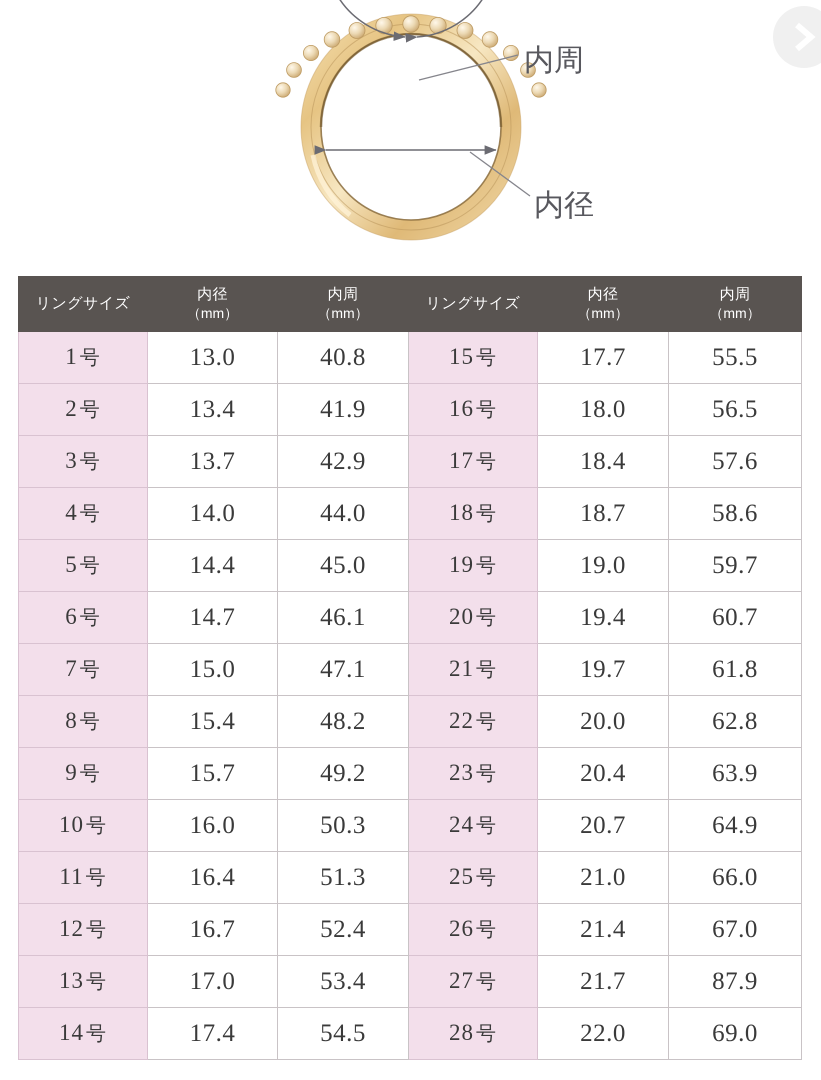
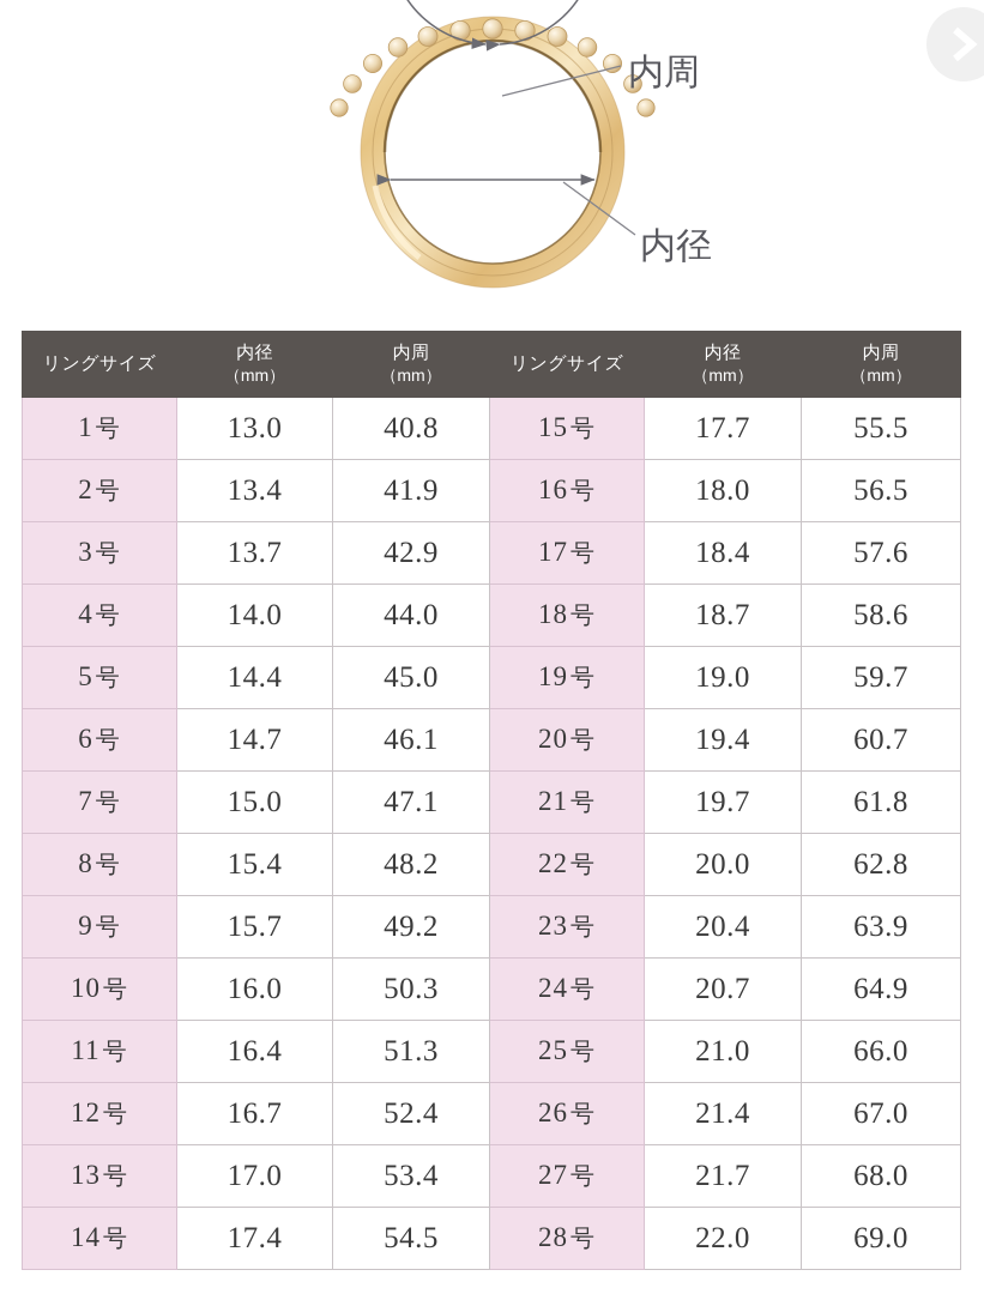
  内周
  内径
  リングサイズ	内径 （mm）	内周 （mm）	リングサイズ	内径 （mm）	内周 （mm）
  1号	13.0	40.8	15号	17.7	55.5
  2号	13.4	41.9	16号	18.0	56.5
  3号	13.7	42.9	17号	18.4	57.6
  4号	14.0	44.0	18号	18.7	58.6
  5号	14.4	45.0	19号	19.0	59.7
  6号	14.7	46.1	20号	19.4	60.7
  7号	15.0	47.1	21号	19.7	61.8
  8号	15.4	48.2	22号	20.0	62.8
  9号	15.7	49.2	23号	20.4	63.9
  10号	16.0	50.3	24号	20.7	64.9
  11号	16.4	51.3	25号	21.0	66.0
  12号	16.7	52.4	26号	21.4	67.0
- 13号	17.0	53.4	27号	21.7	87.9
+ 13号	17.0	53.4	27号	21.7	68.0
  14号	17.4	54.5	28号	22.0	69.0
